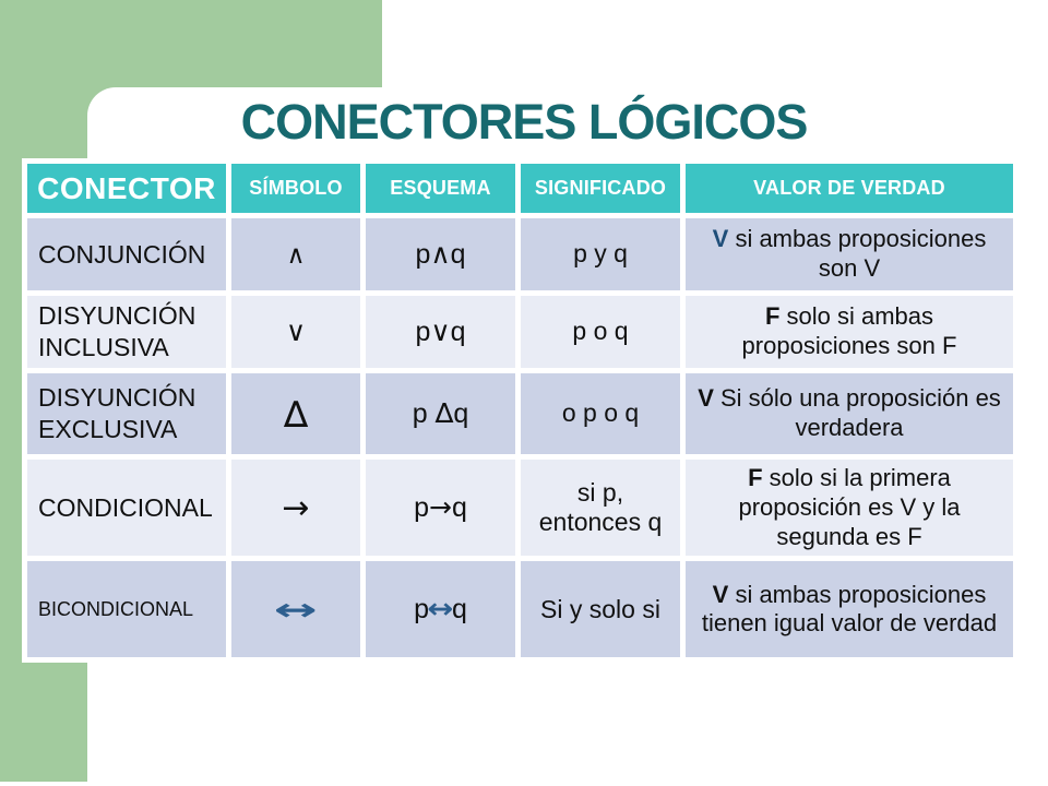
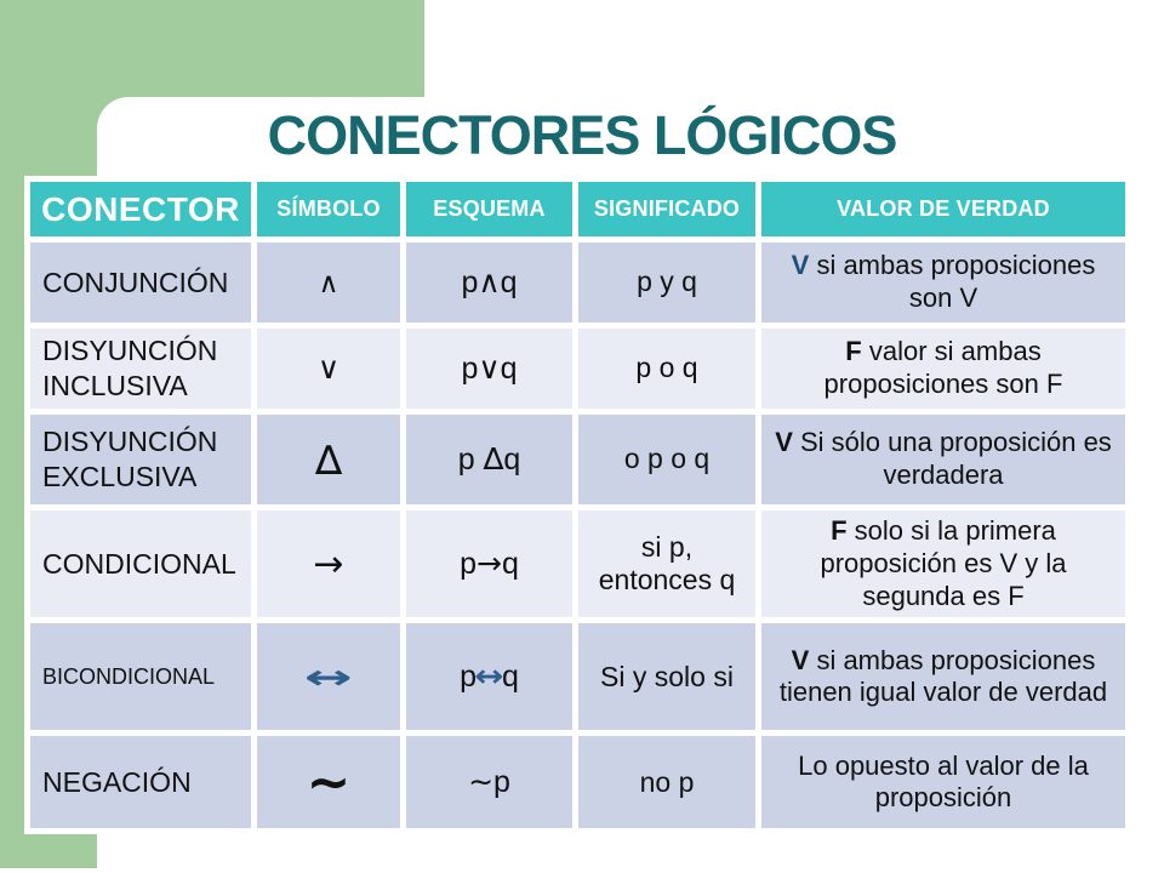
  CONECTORES LÓGICOS
  CONECTOR	SÍMBOLO	ESQUEMA	SIGNIFICADO	VALOR DE VERDAD
  CONJUNCIÓN	∧	p∧q	p y q	V si ambas proposiciones son V
- DISYUNCIÓN INCLUSIVA	∨	p∨q	p o q	F solo si ambas proposiciones son F
+ DISYUNCIÓN INCLUSIVA	∨	p∨q	p o q	F valor si ambas proposiciones son F
  DISYUNCIÓN EXCLUSIVA	∆	p ∆q	o p o q	V Si sólo una proposición es verdadera
  CONDICIONAL	→	p→q	si p, entonces q	F solo si la primera proposición es V y la segunda es F
  BICONDICIONAL	↔	p↔q	Si y solo si	V si ambas proposiciones tienen igual valor de verdad
+ NEGACIÓN	∼	∼p	no p	Lo opuesto al valor de la proposición
